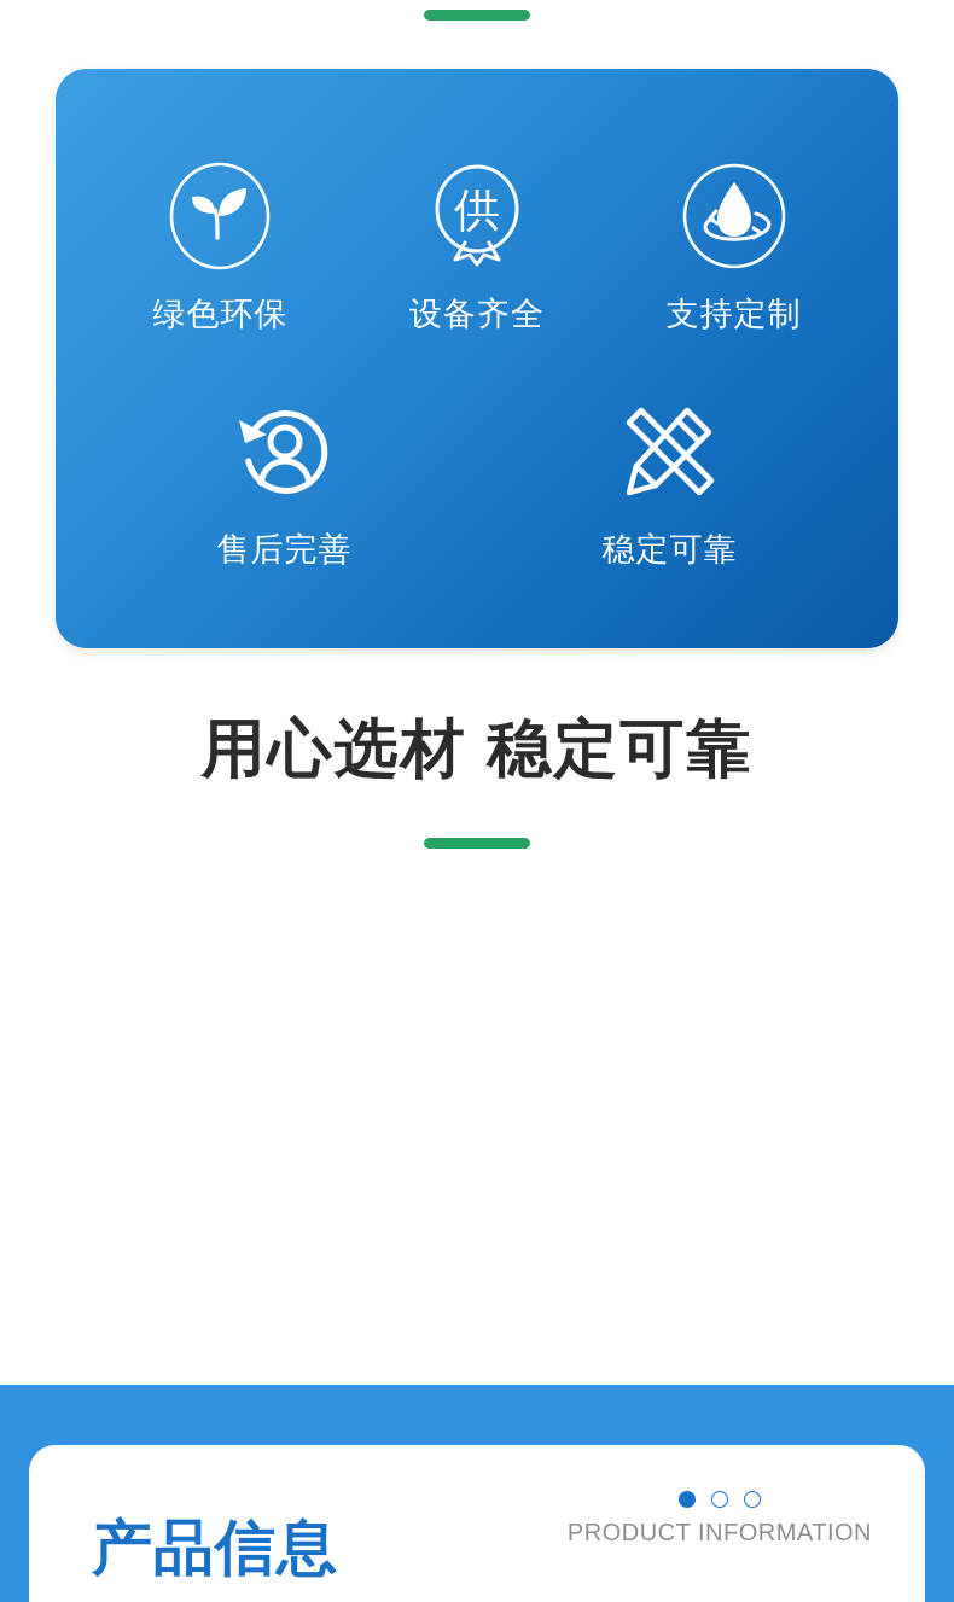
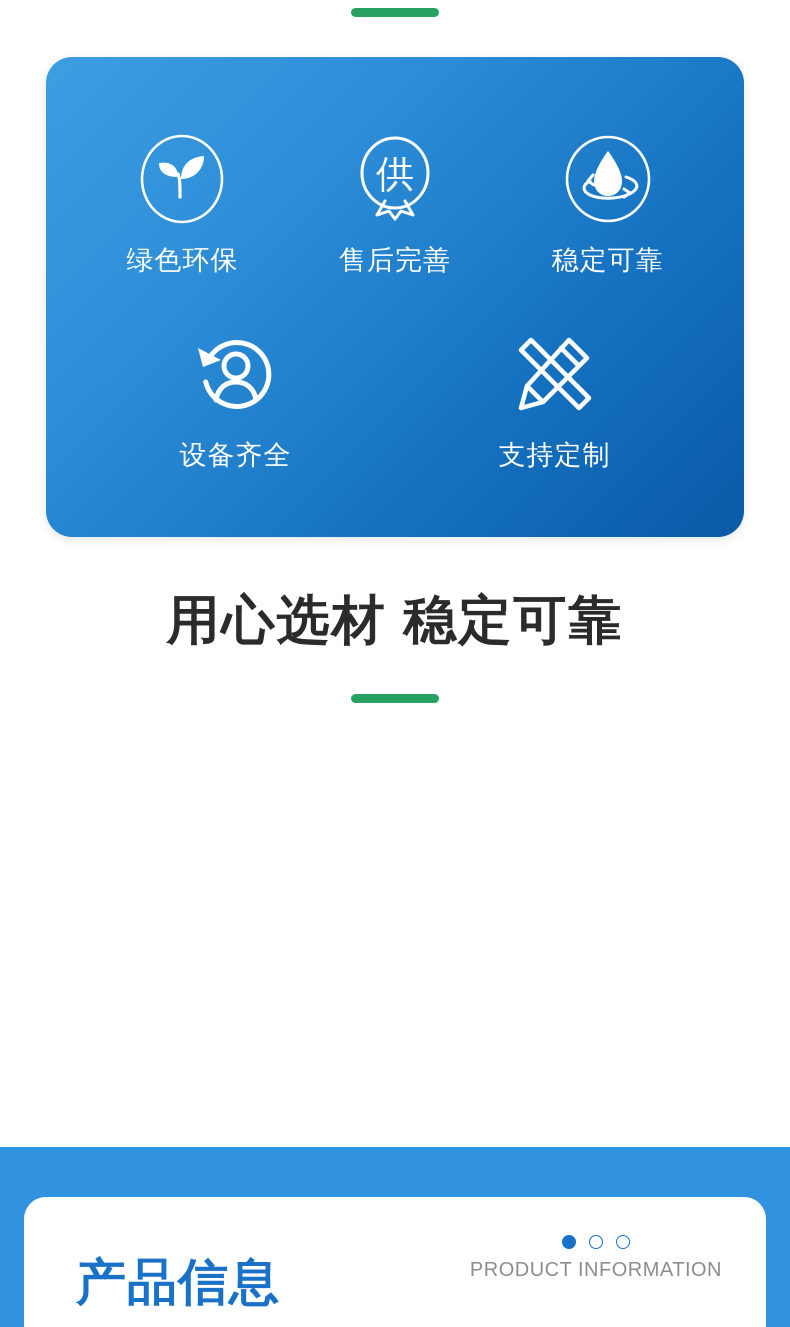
  绿色环保
  供
- 设备齐全
+ 售后完善
- 支持定制
+ 稳定可靠
- 售后完善
+ 设备齐全
- 稳定可靠
+ 支持定制
  用心选材 稳定可靠
  产品信息
  PRODUCT INFORMATION
